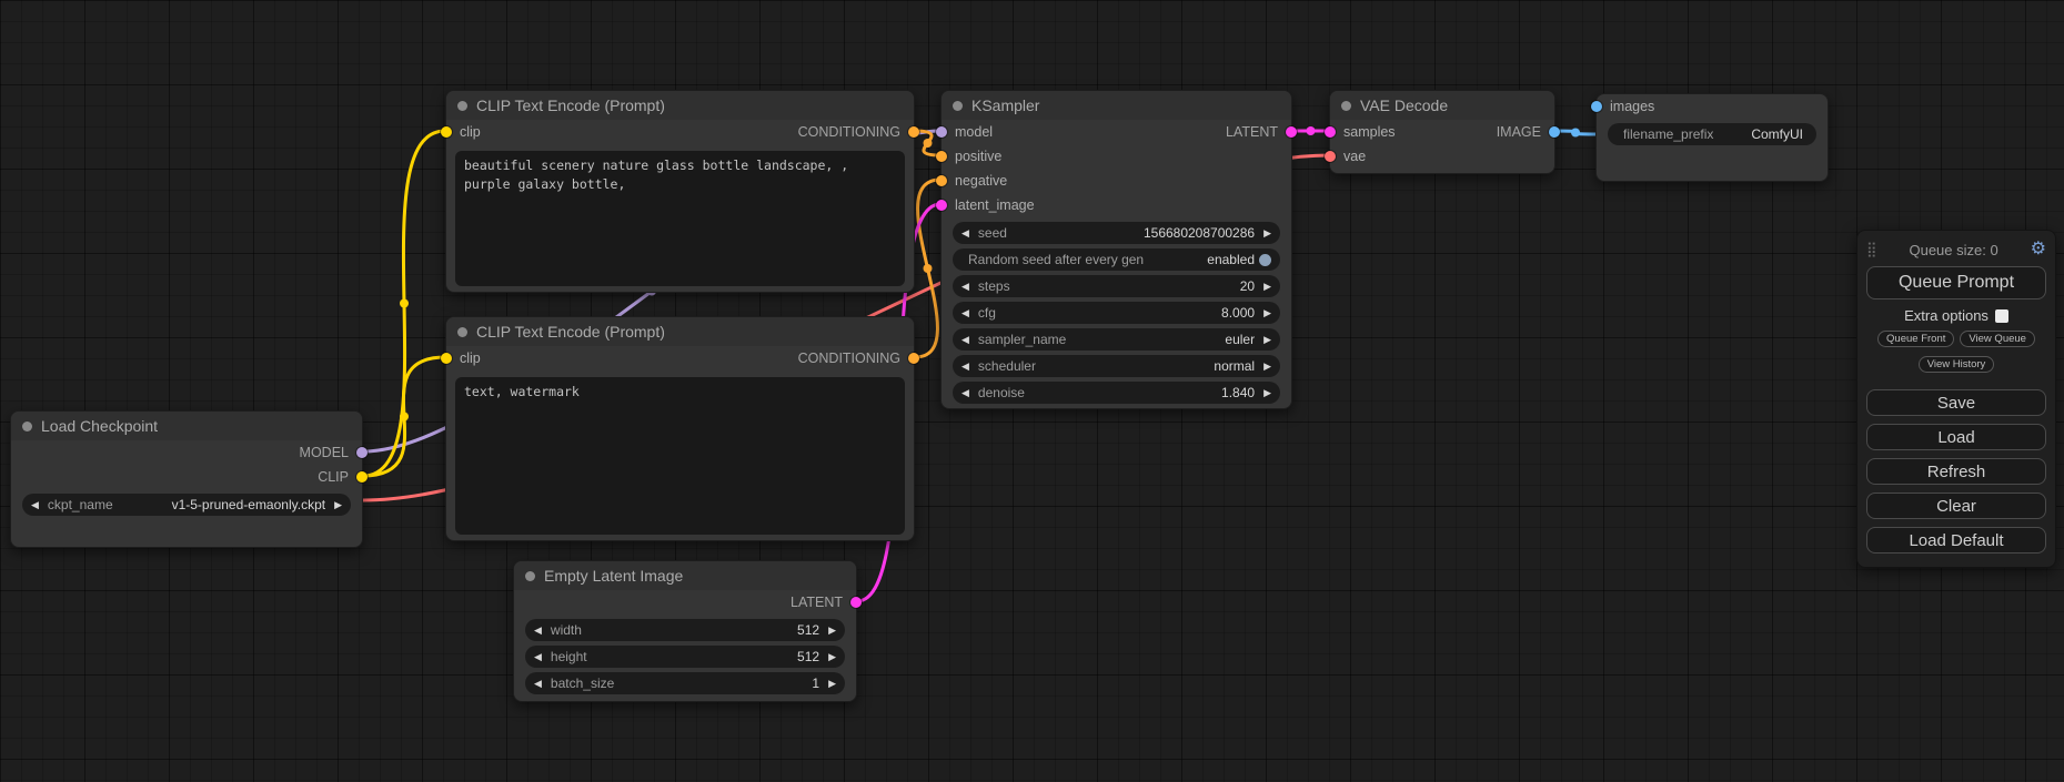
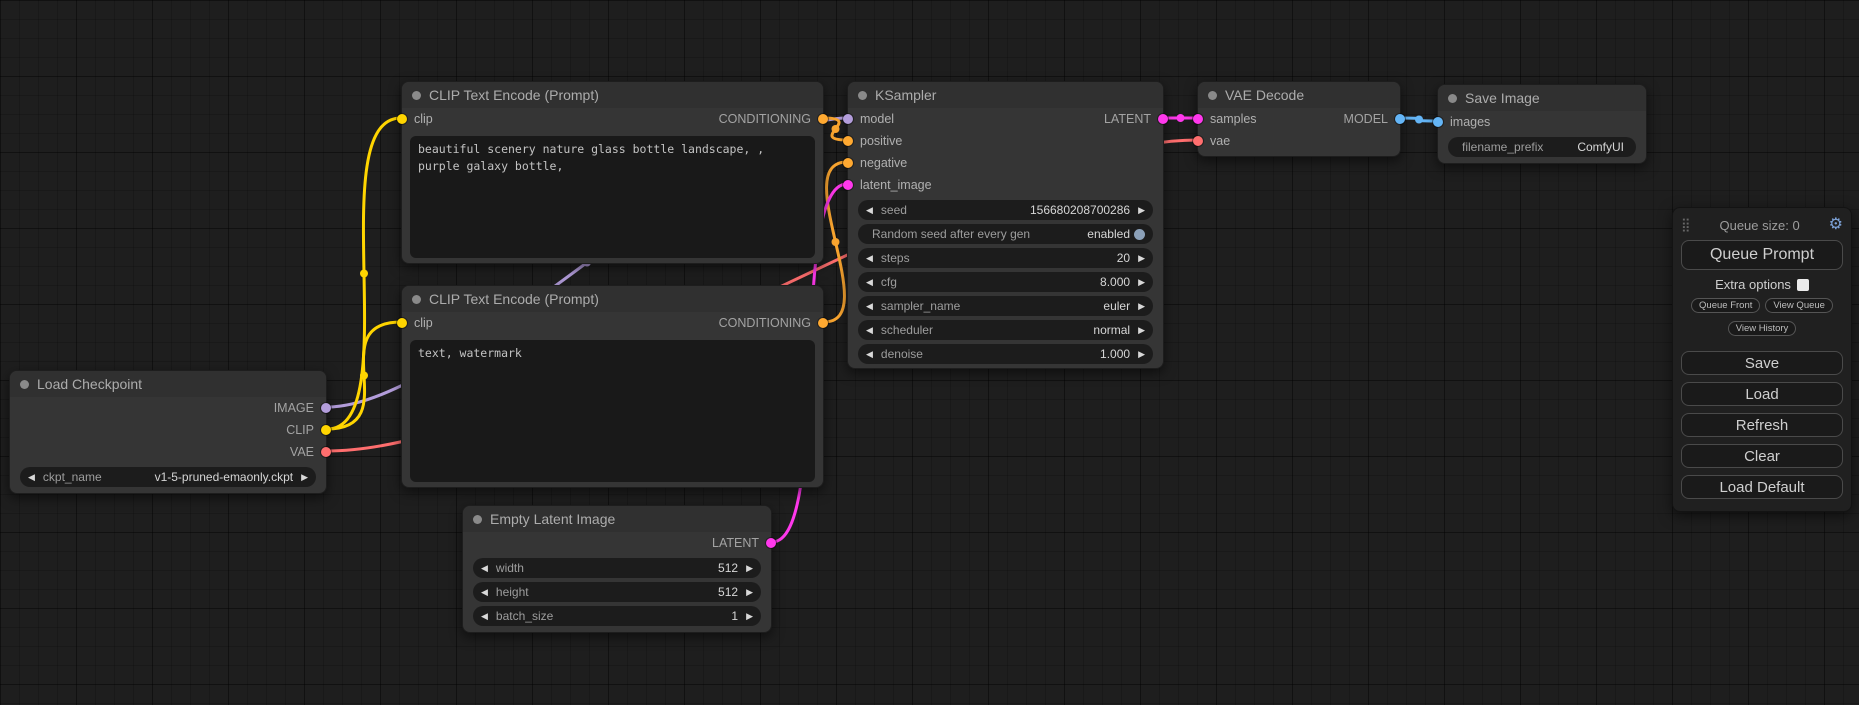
  Load Checkpoint
- MODEL
+ IMAGE
  CLIP
+ VAE
  ◀
  ckpt_name
  v1-5-pruned-emaonly.ckpt
  ▶
  CLIP Text Encode (Prompt)
  clip
  CONDITIONING
  beautiful scenery nature glass bottle landscape, , purple galaxy bottle,
  CLIP Text Encode (Prompt)
  clip
  CONDITIONING
  text, watermark
  Empty Latent Image
  LATENT
  ◀
  width
  512
  ▶
  ◀
  height
  512
  ▶
  ◀
  batch_size
  1
  ▶
  KSampler
  model
  LATENT
  positive
  negative
  latent_image
  ◀
  seed
  156680208700286
  ▶
  Random seed after every gen
  enabled
  ◀
  steps
  20
  ▶
  ◀
  cfg
  8.000
  ▶
  ◀
  sampler_name
  euler
  ▶
  ◀
  scheduler
  normal
  ▶
  ◀
  denoise
- 1.840
+ 1.000
  ▶
  VAE Decode
  samples
- IMAGE
+ MODEL
  vae
+ Save Image
  images
  filename_prefix
  ComfyUI
  ⣿
  Queue size: 0
  ⚙
  Queue Prompt
  Extra options
  Queue Front
  View Queue
  View History
  Save
  Load
  Refresh
  Clear
  Load Default
